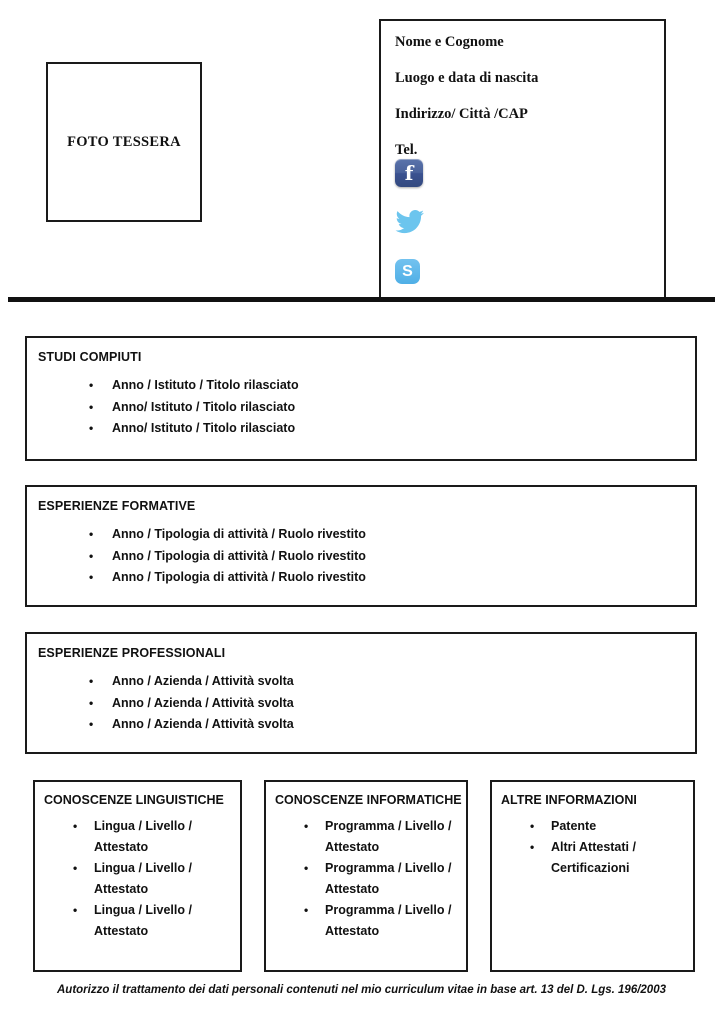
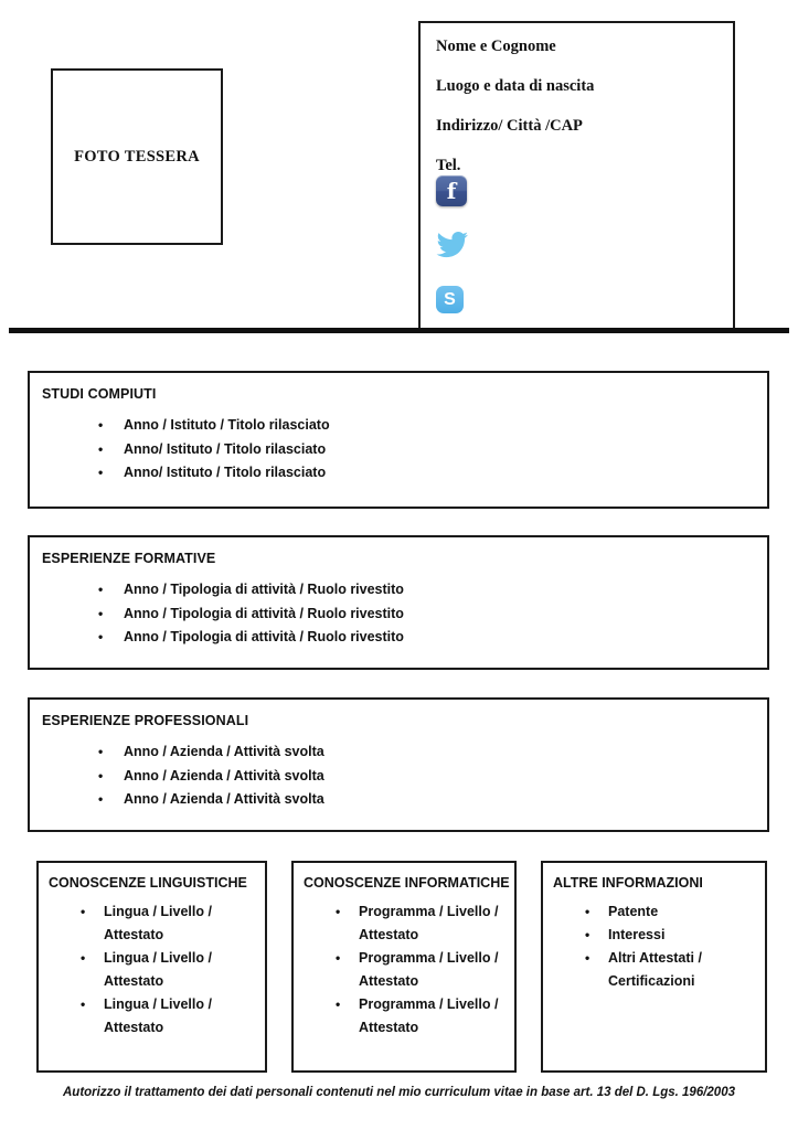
  FOTO TESSERA
  Nome e Cognome
  Luogo e data di nascita
  Indirizzo/ Città /CAP
  Tel.
  STUDI COMPIUTI
  Anno / Istituto / Titolo rilasciato
  Anno/ Istituto / Titolo rilasciato
  Anno/ Istituto / Titolo rilasciato
  ESPERIENZE FORMATIVE
  Anno / Tipologia di attività / Ruolo rivestito
  Anno / Tipologia di attività / Ruolo rivestito
  Anno / Tipologia di attività / Ruolo rivestito
  ESPERIENZE PROFESSIONALI
  Anno / Azienda / Attività svolta
  Anno / Azienda / Attività svolta
  Anno / Azienda / Attività svolta
  CONOSCENZE LINGUISTICHE
  Lingua / Livello /
  Attestato
  Lingua / Livello /
  Attestato
  Lingua / Livello /
  Attestato
  CONOSCENZE INFORMATICHE
  Programma / Livello /
  Attestato
  Programma / Livello /
  Attestato
  Programma / Livello /
  Attestato
  ALTRE INFORMAZIONI
  Patente
+ Interessi
  Altri Attestati /
  Certificazioni
  Autorizzo il trattamento dei dati personali contenuti nel mio curriculum vitae in base art. 13 del D. Lgs. 196/2003
